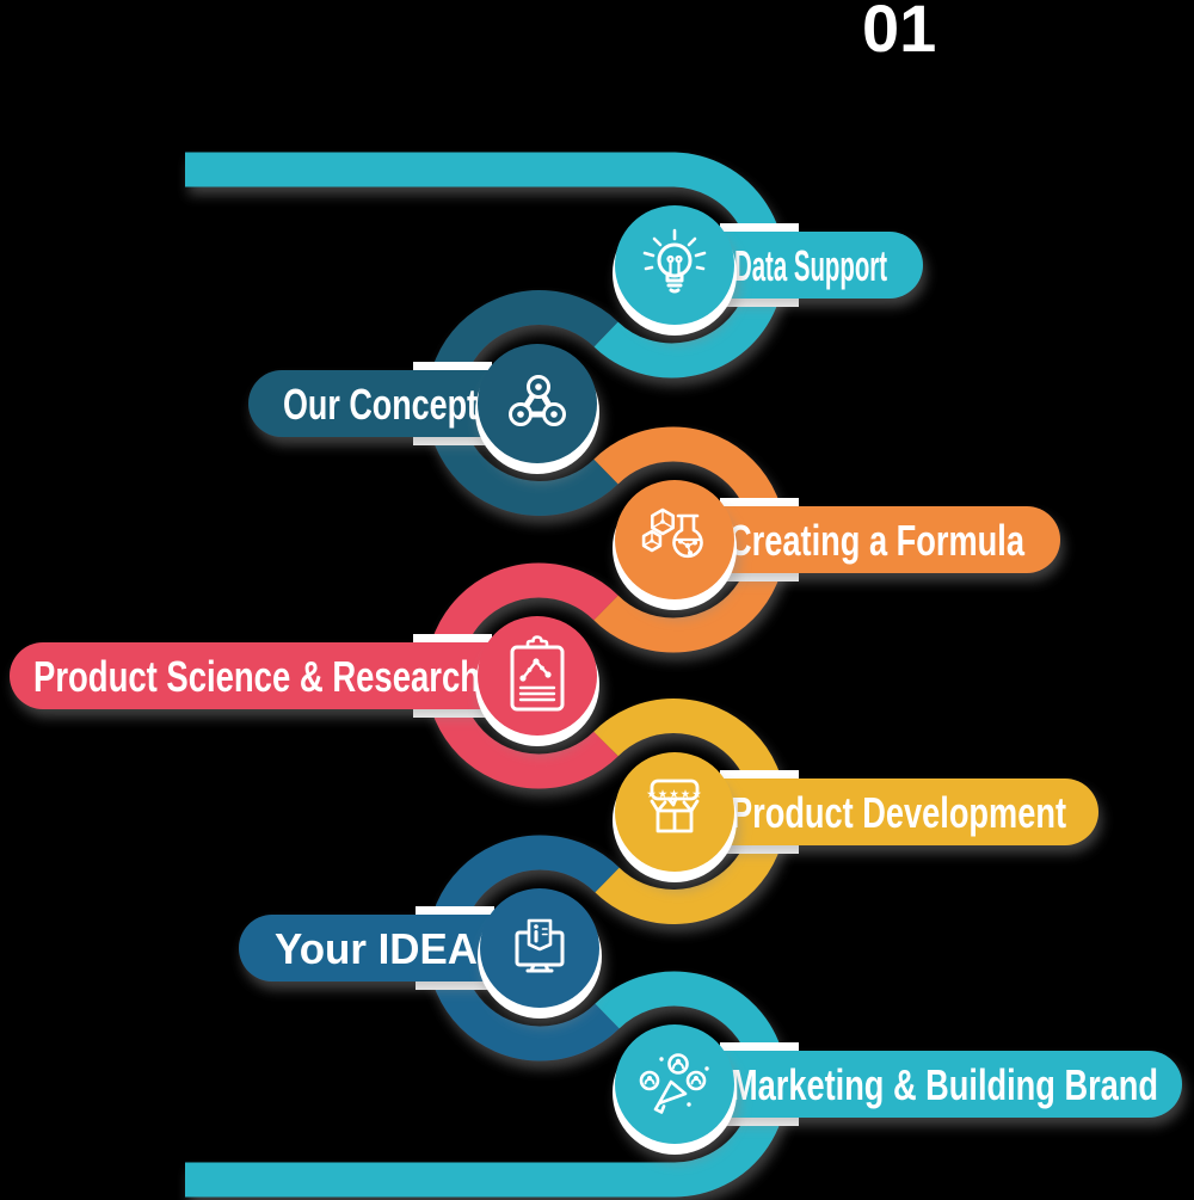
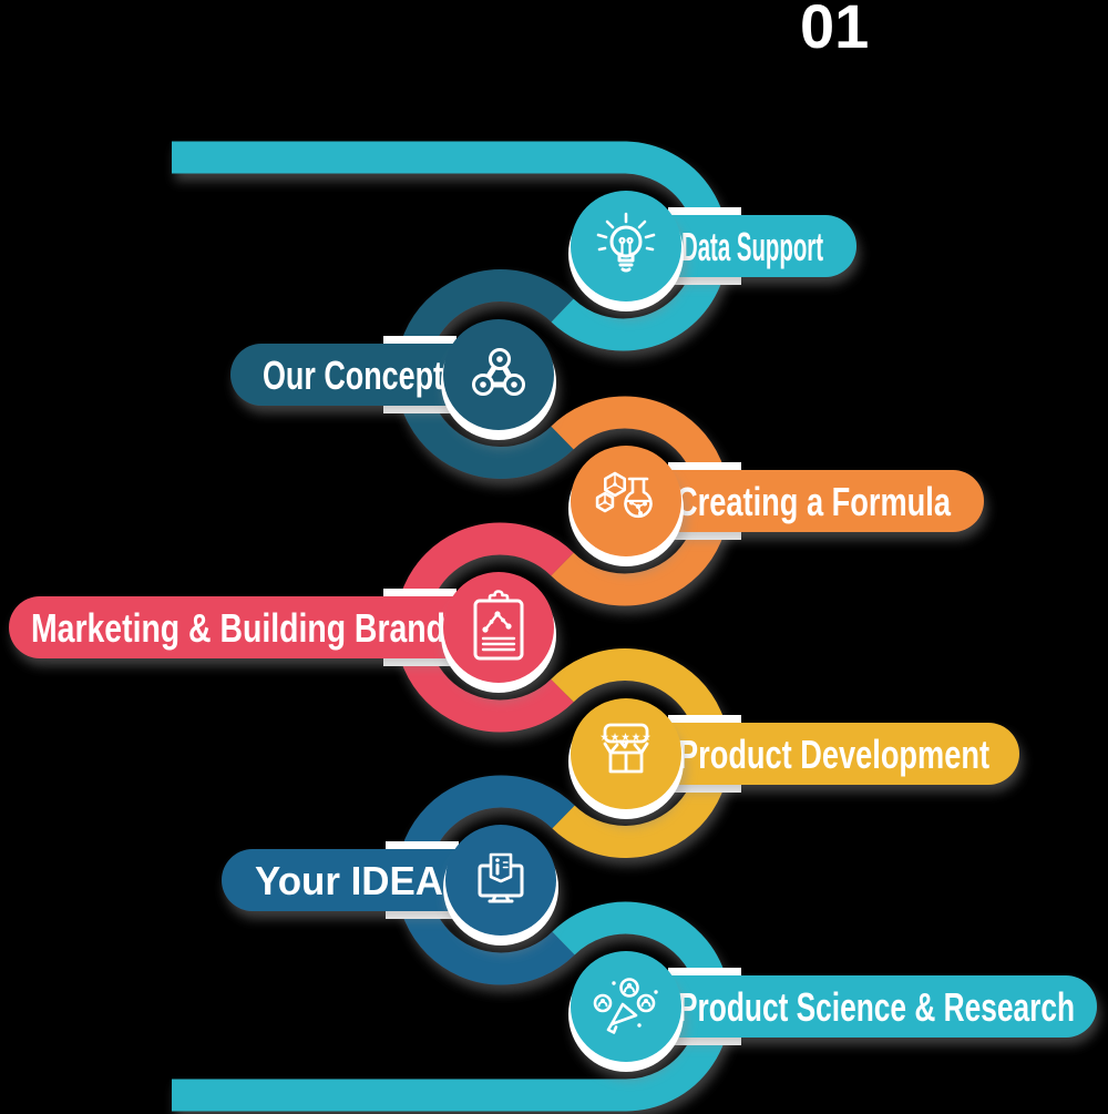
  Data Support
  Our Concept
  Creating a Formula
- Product Science & Research
+ Marketing & Building Brand
  Product Development
  Your IDEA
- Marketing & Building Brand
+ Product Science & Research
  ★★★★★
  01
